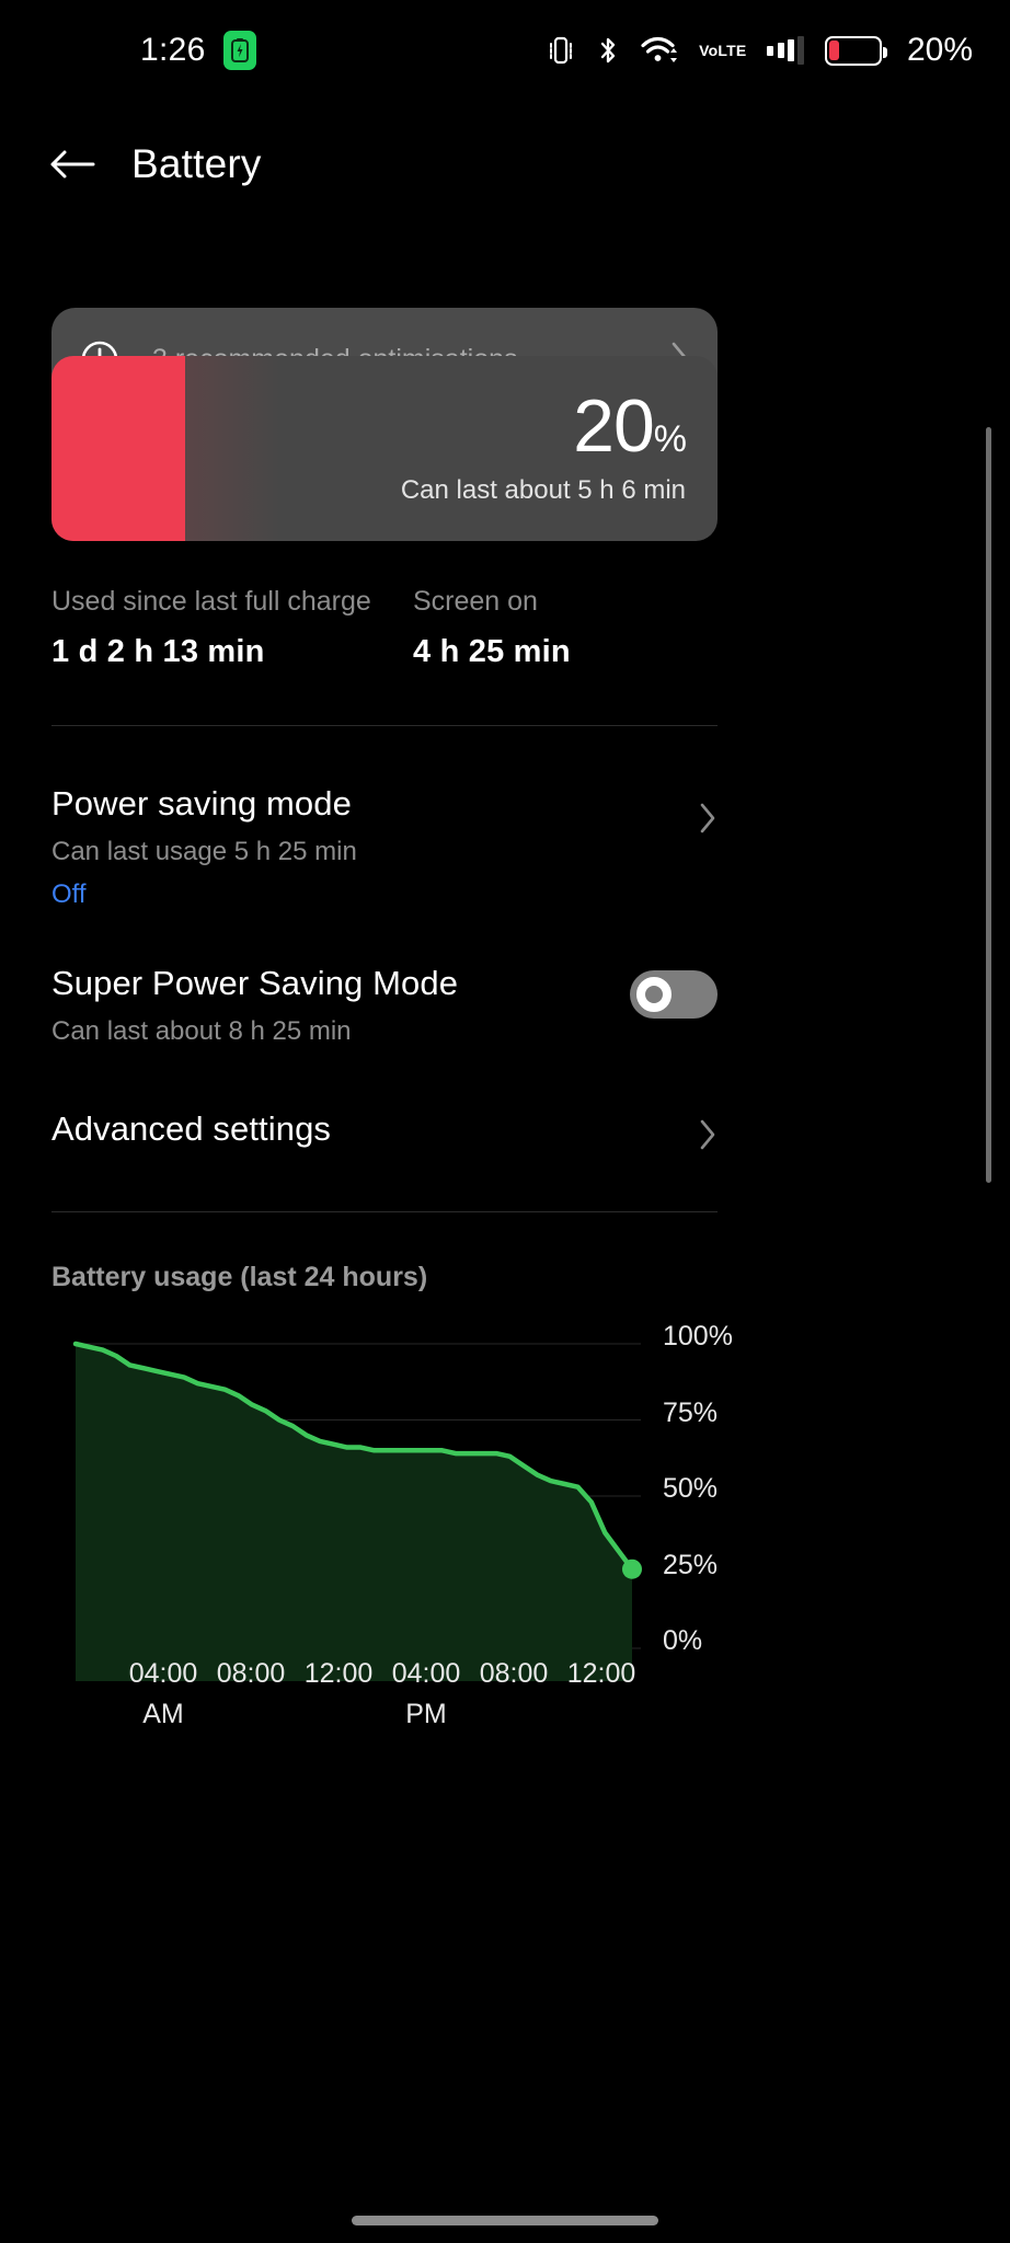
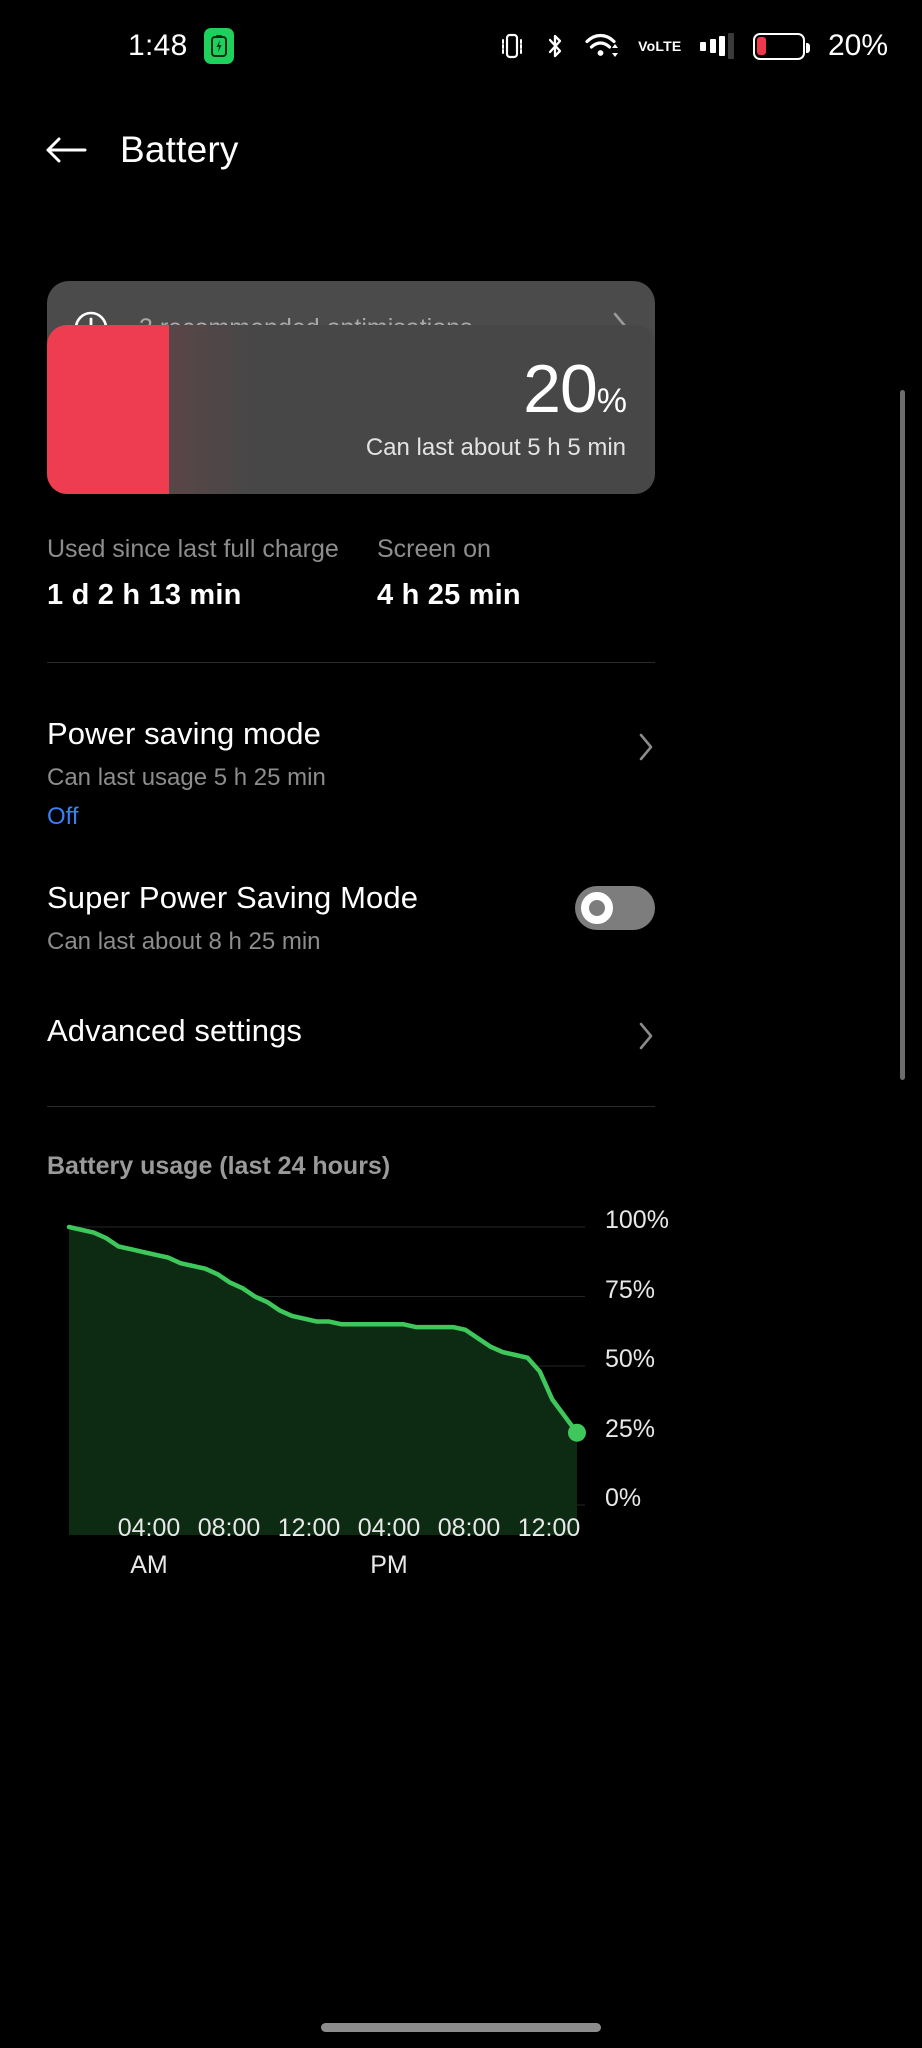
- 1:26
+ 1:48
  Vo
  LTE
  20%
  Battery
  20%
- Can last about 5 h 6 min
+ Can last about 5 h 5 min
  Used since last full charge
  1 d 2 h 13 min
  Screen on
  4 h 25 min
  Power saving mode
  Can last usage 5 h 25 min
  Off
  Super Power Saving Mode
  Can last about 8 h 25 min
  Advanced settings
  Battery usage (last 24 hours)
  0%
  25%
  50%
  75%
  100%
  04:00
  AM
  08:00
  12:00
  04:00
  PM
  08:00
  12:00
